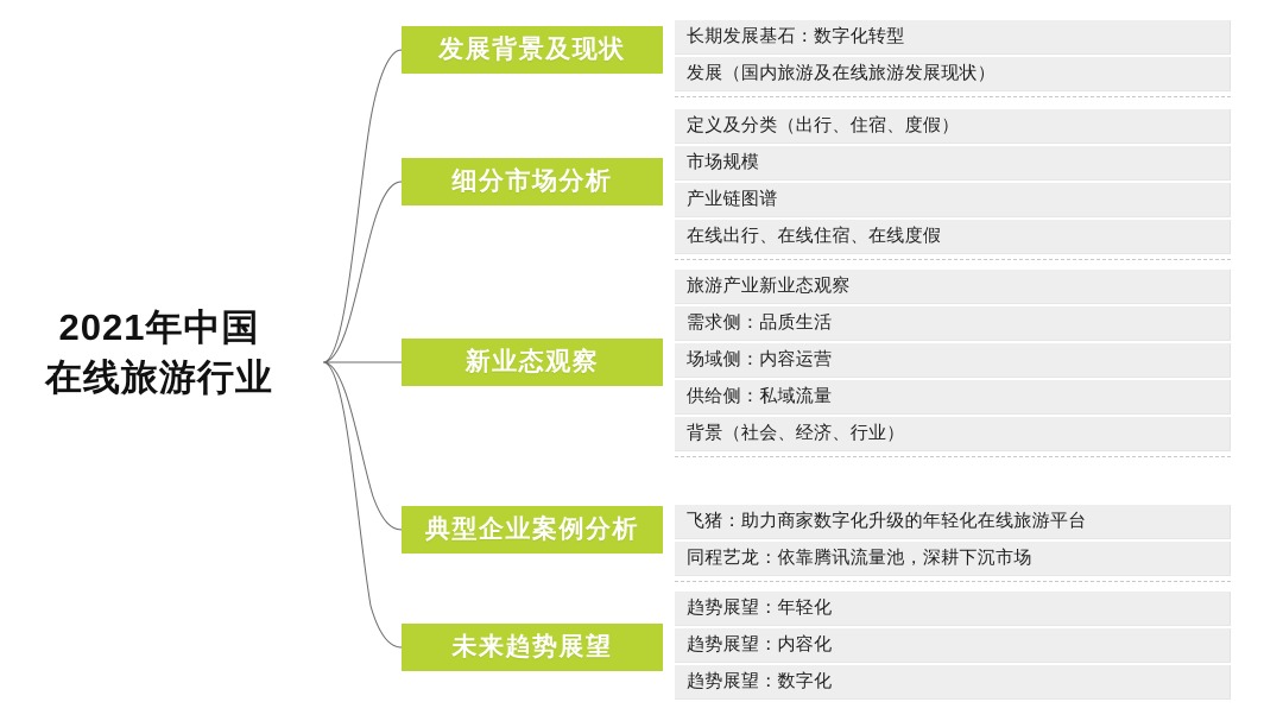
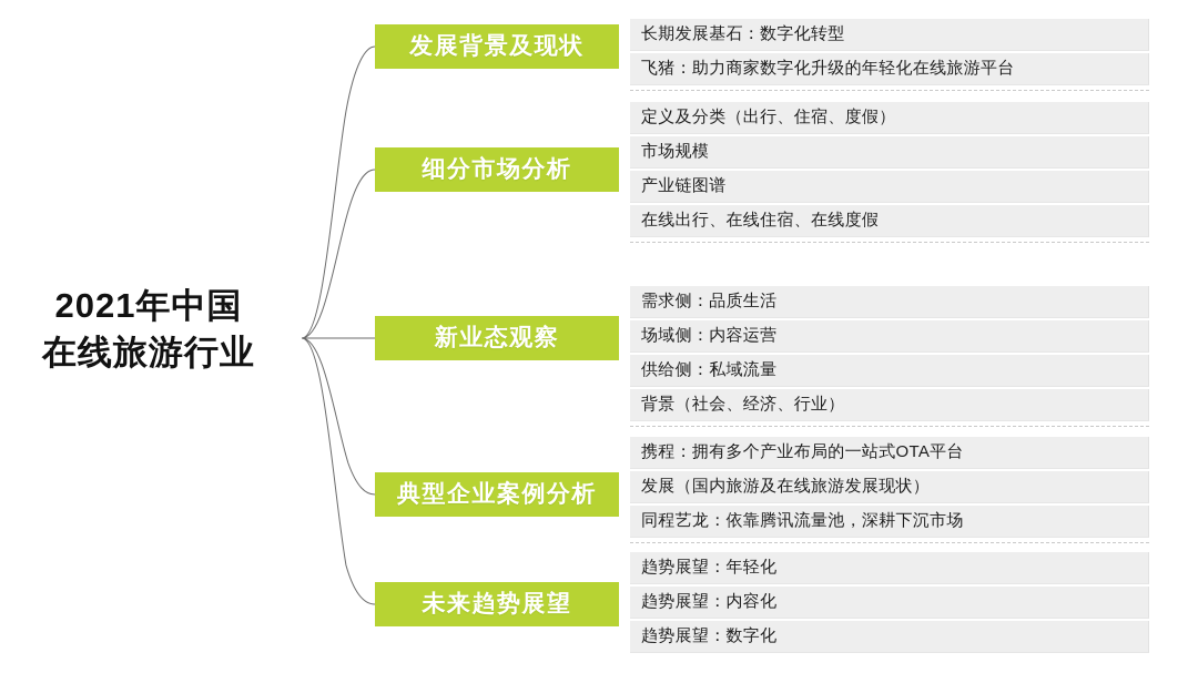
  2021年中国
  在线旅游行业
  发展背景及现状
  细分市场分析
  新业态观察
  典型企业案例分析
  未来趋势展望
  长期发展基石：数字化转型
- 发展（国内旅游及在线旅游发展现状）
+ 飞猪：助力商家数字化升级的年轻化在线旅游平台
  定义及分类（出行、住宿、度假）
  市场规模
  产业链图谱
  在线出行、在线住宿、在线度假
- 旅游产业新业态观察
  需求侧：品质生活
  场域侧：内容运营
  供给侧：私域流量
  背景（社会、经济、行业）
+ 携程：拥有多个产业布局的一站式OTA平台
- 飞猪：助力商家数字化升级的年轻化在线旅游平台
+ 发展（国内旅游及在线旅游发展现状）
  同程艺龙：依靠腾讯流量池，深耕下沉市场
  趋势展望：年轻化
  趋势展望：内容化
  趋势展望：数字化
